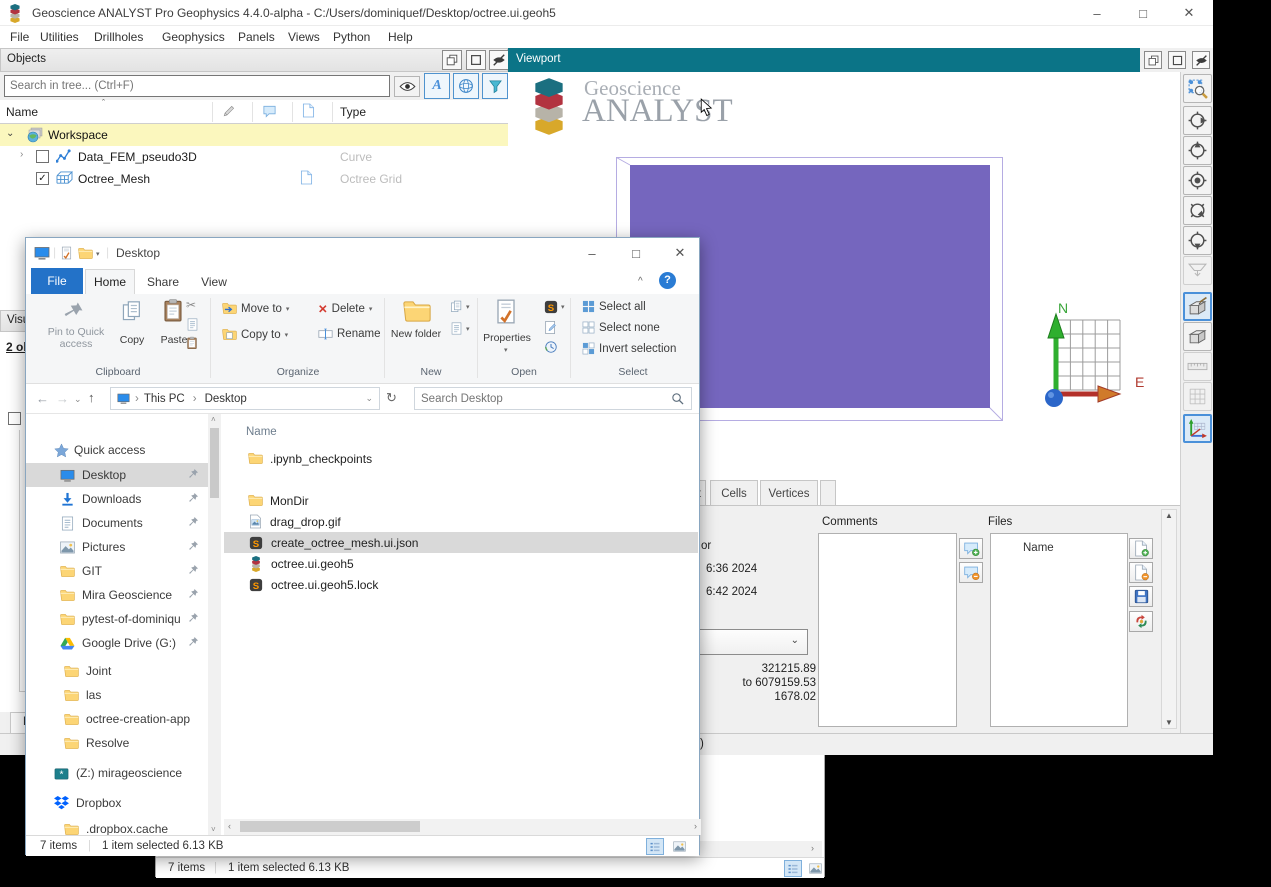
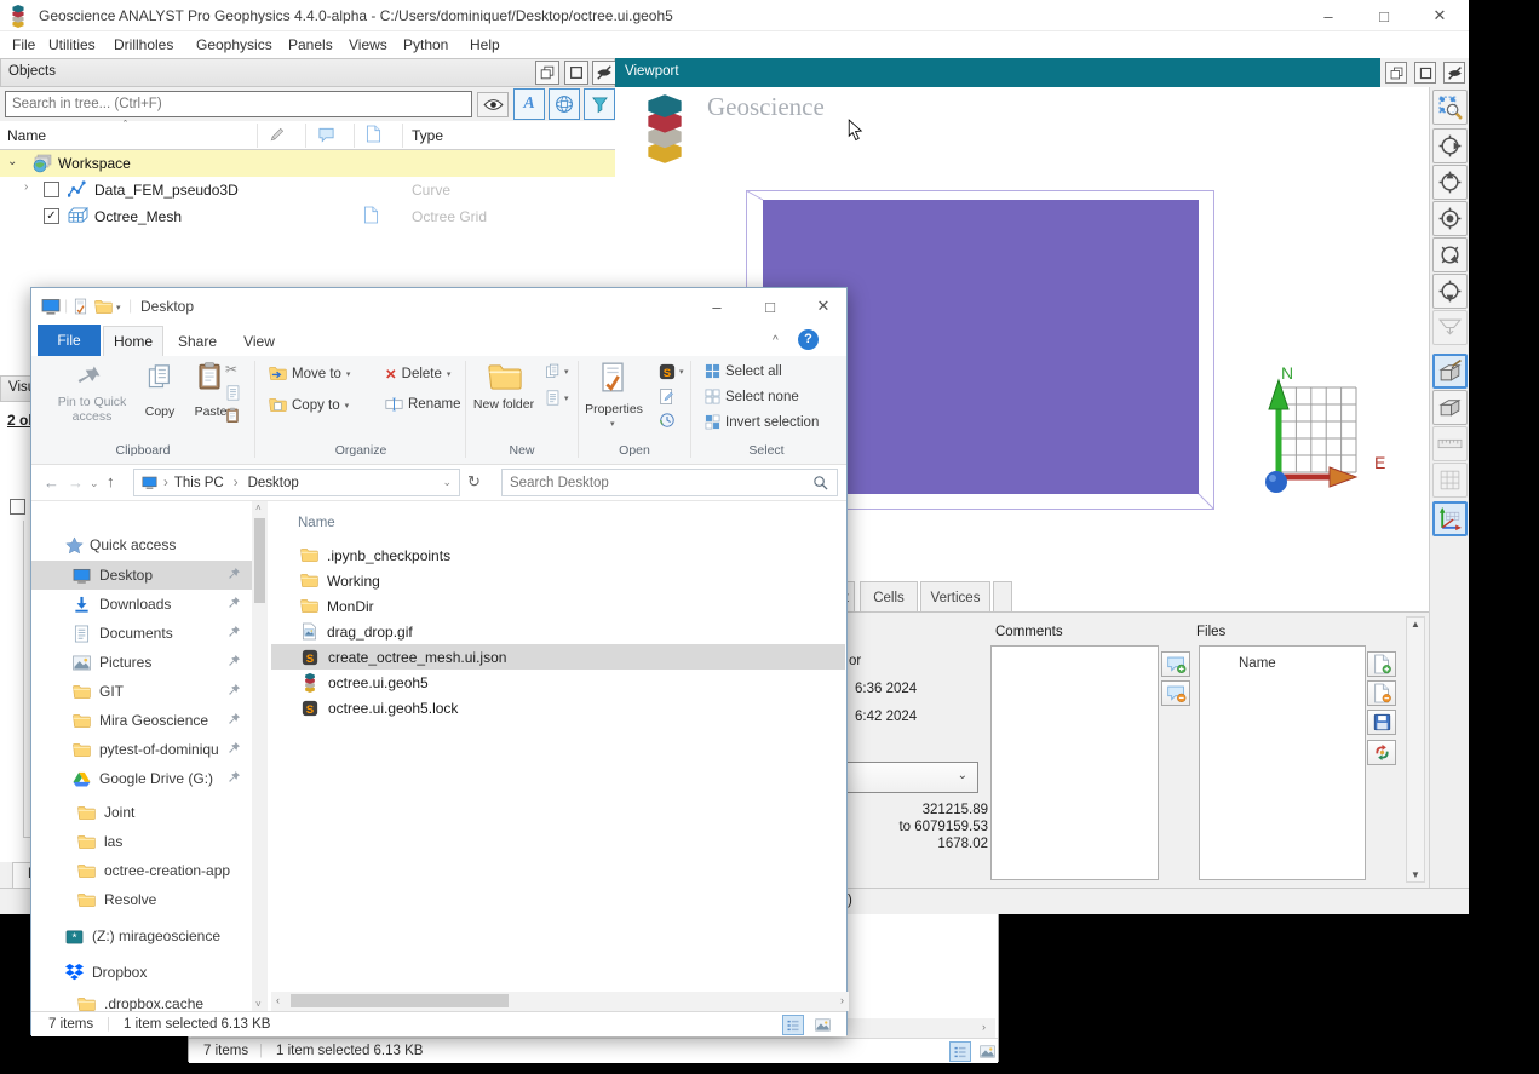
  Geoscience ANALYST Pro Geophysics 4.4.0-alpha - C:/Users/dominiquef/Desktop/octree.ui.geoh5
  –
  □
  ✕
  File
  Utilities
  Drillholes
  Geophysics
  Panels
  Views
  Python
  Help
  Objects
  Search in tree... (Ctrl+F)
  A
  Name
  ˆ
  Type
  ⌄
  Workspace
  ›
  Data_FEM_pseudo3D
  Curve
  ✓
  Octree_Mesh
  Octree Grid
  Viewport
  Geoscience
- ANALYST
  N
  E
  Cells
  Vertices
  or
  6:36 2024
  6:42 2024
  ⌄
  321215.89
  to 6079159.53
  1678.02
  Comments
  Files
  Name
  ▲
  ▼
  )
  ›
  7 items
  |
  1 item selected 6.13 KB
  |
  |
  Desktop
  –
  □
  ✕
  File
  Home
  Share
  View
  ^
  ?
  Pin to Quick access
  Copy
  Paste
  ✂
  Clipboard
  Move to
  Copy to
  ✕
  Delete
  Rename
  Organize
  New folder
  New
  Properties
  Open
  Select all
  Select none
  Invert selection
  Select
  ←
  →
  ⌄
  ↑
  ›
  This PC
  ›
  Desktop
  ⌄
  ↻
  Search Desktop
  Quick access
  Desktop
  Downloads
  Documents
  Pictures
  GIT
  Mira Geoscience
  pytest-of-dominiqu
  Google Drive (G:)
  Joint
  las
  octree-creation-app
  Resolve
  (Z:) mirageoscience
  Dropbox
  .dropbox.cache
  ˄
  ˅
  Name
  .ipynb_checkpoints
+ Working
  MonDir
  drag_drop.gif
  create_octree_mesh.ui.json
  octree.ui.geoh5
  octree.ui.geoh5.lock
  ‹
  ›
  7 items
  |
  1 item selected 6.13 KB
